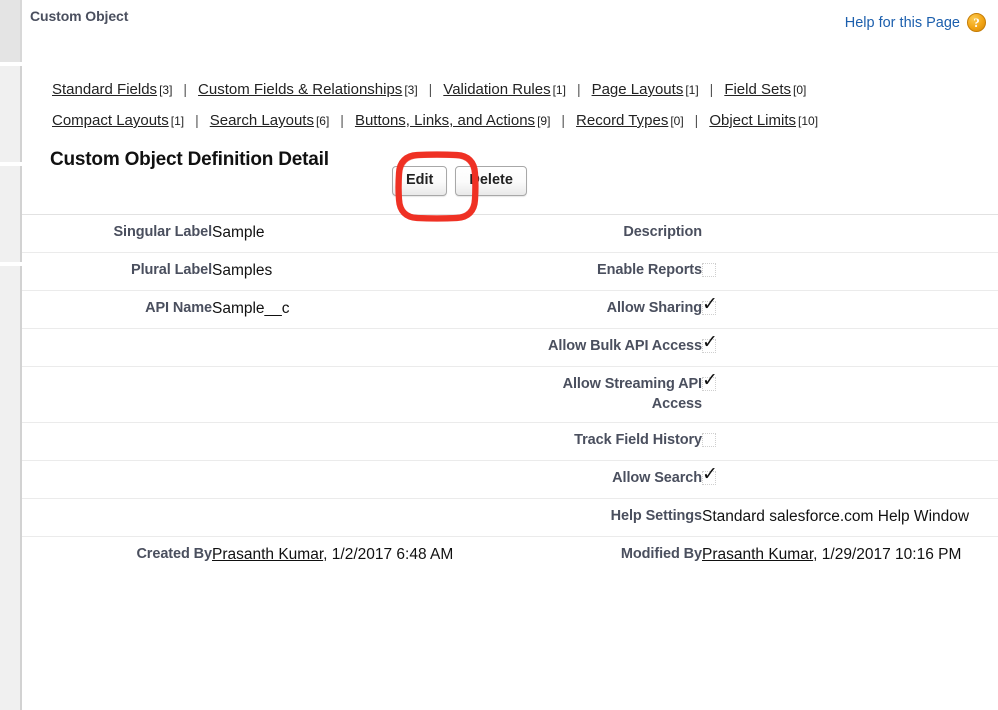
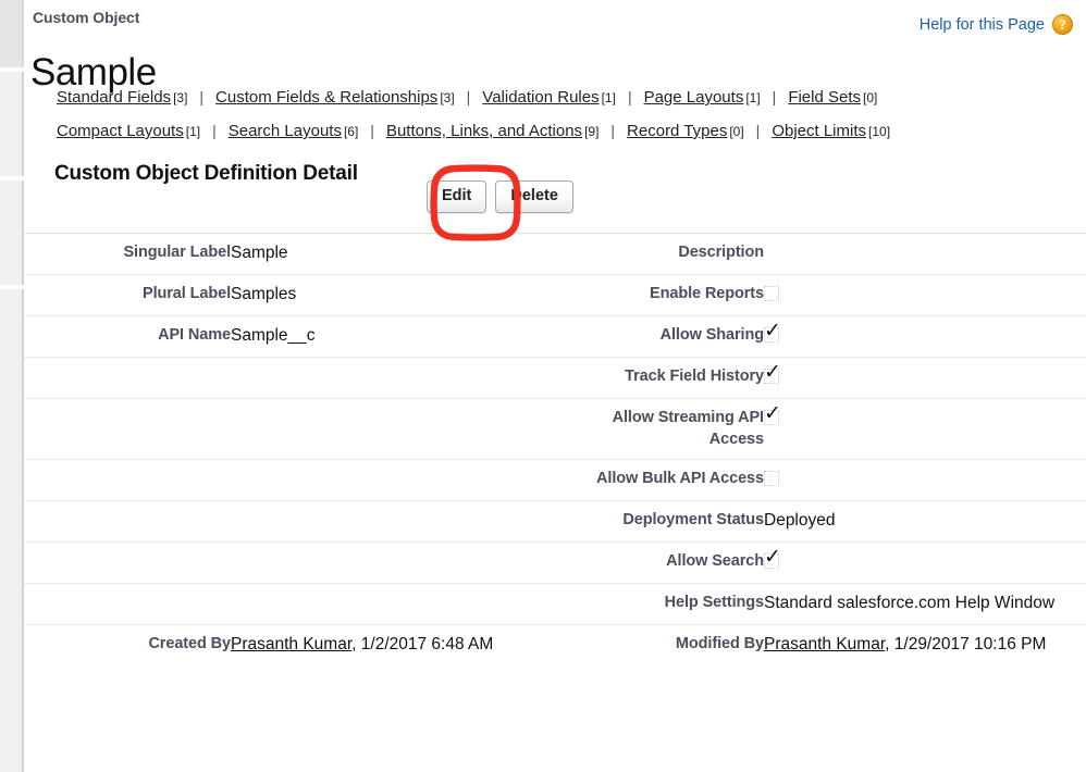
  Custom Object
+ Sample
  Help for this Page
  ?
  Standard Fields [3] | Custom Fields & Relationships [3] | Validation Rules [1] | Page Layouts [1] | Field Sets [0]
  Compact Layouts [1] | Search Layouts [6] | Buttons, Links, and Actions [9] | Record Types [0] | Object Limits [10]
  Custom Object Definition Detail
  Edit
  elete
  Singular Label	Sample	Description
  Plural Label	Samples	Enable Reports
  API Name	Sample__c	Allow Sharing
- 		Allow Bulk API Access
+ 		Track Field History
  		Allow Streaming API Access
- 		Track Field History
+ 		Allow Bulk API Access
+ 		Deployment Status	Deployed
  		Allow Search
  		Help Settings	Standard salesforce.com Help Window
  Created By	Prasanth Kumar, 1/2/2017 6:48 AM	Modified By	Prasanth Kumar, 1/29/2017 10:16 PM
